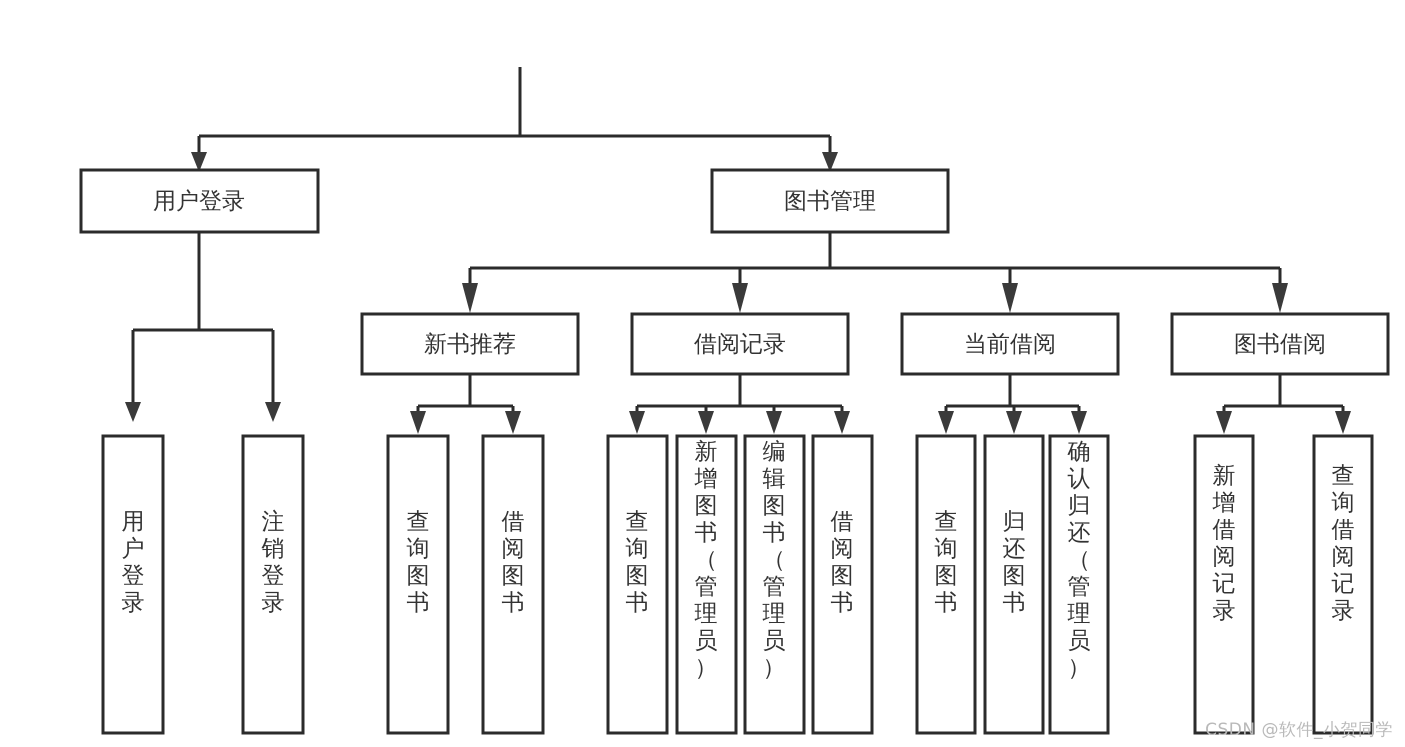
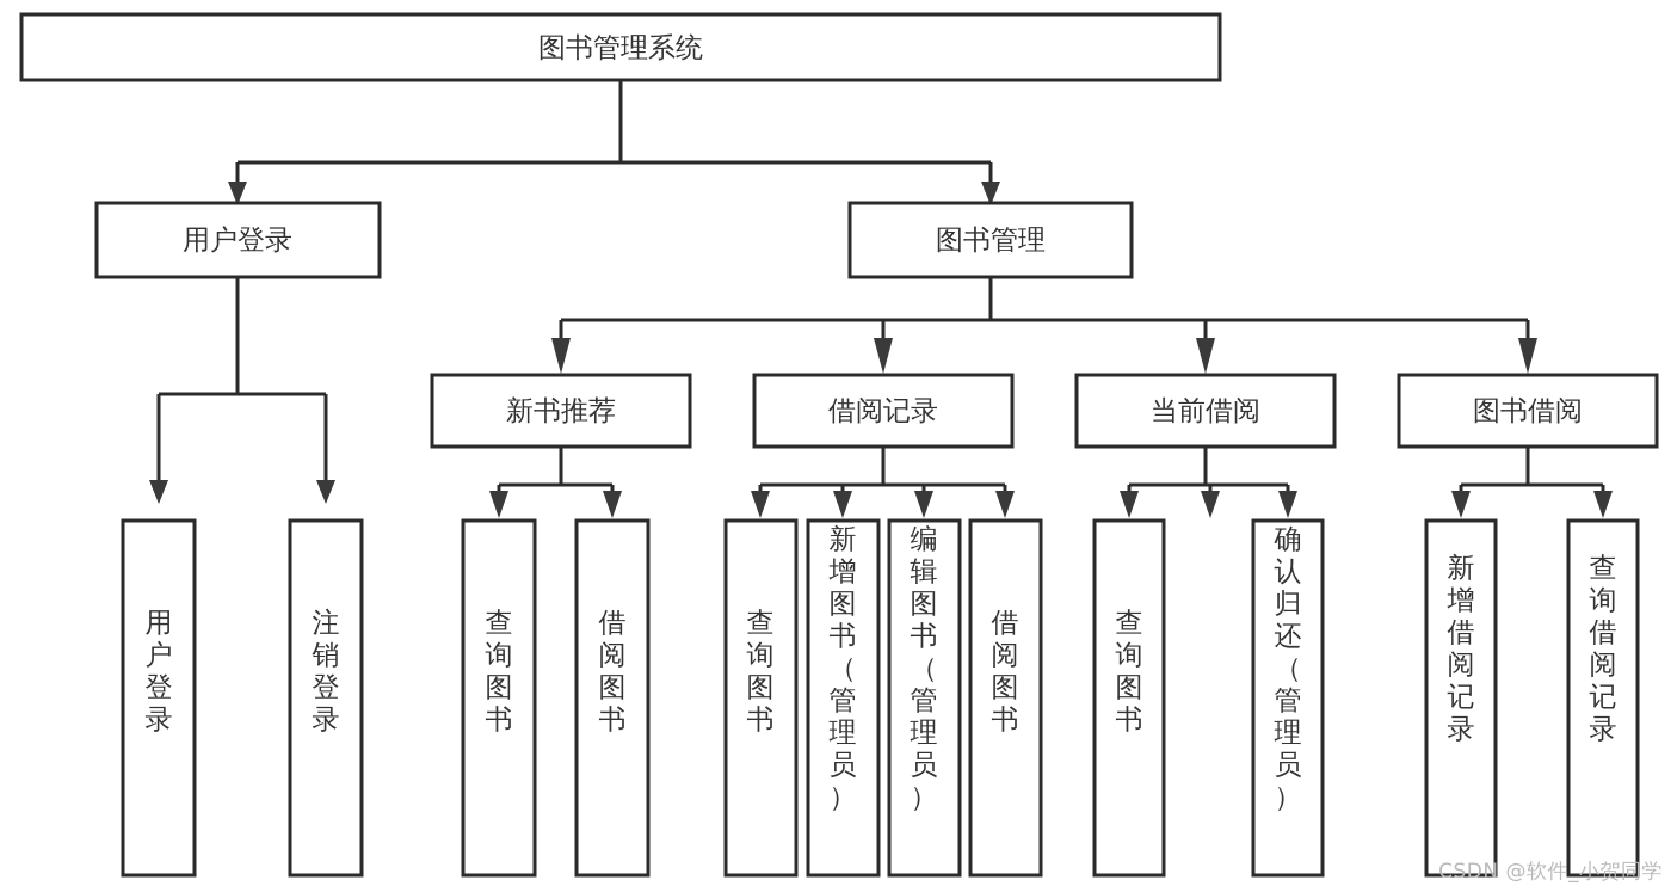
+ 图书管理系统
  用户登录
  图书管理
  新书推荐
  借阅记录
  当前借阅
  图书借阅
  用户登录
  注销登录
  查询图书
  借阅图书
  查询图书
  新增图书（管理员）
  编辑图书（管理员）
  借阅图书
  查询图书
- 归还图书
  确认归还（管理员）
  新增借阅记录
  查询借阅记录
  CSDN @软件_小贺同学
